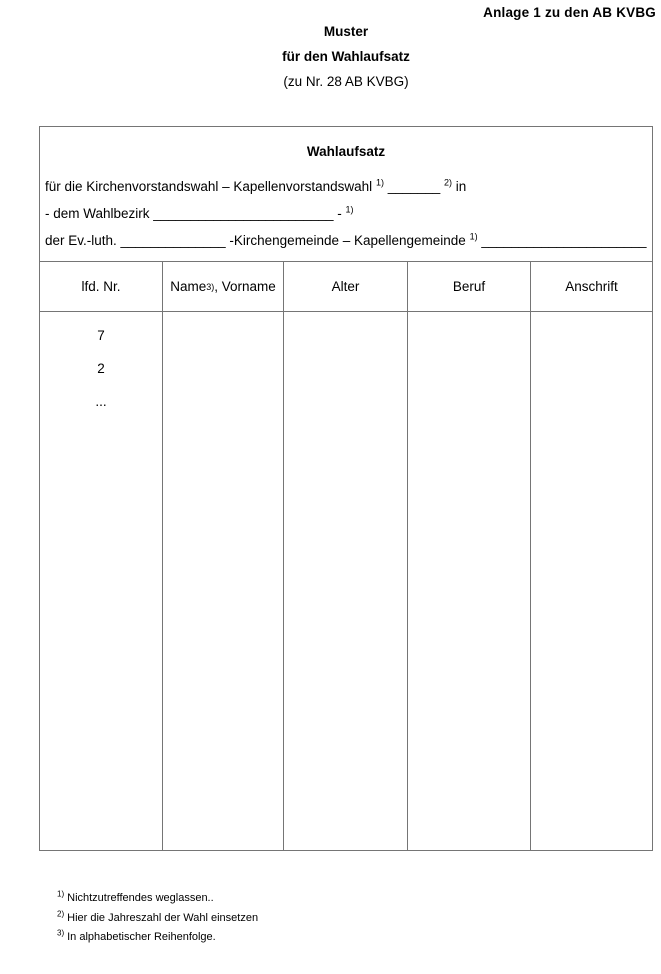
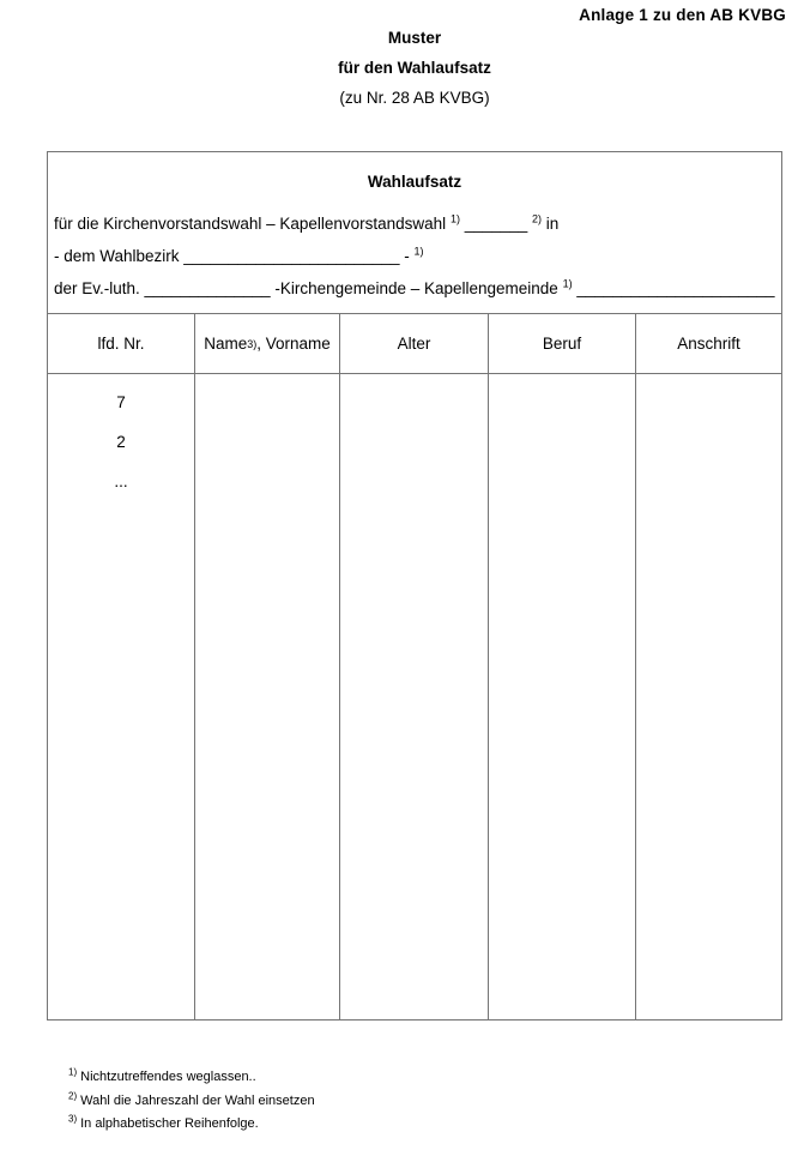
  Anlage 1 zu den AB KVBG
  Muster
  für den Wahlaufsatz
  (zu Nr. 28 AB KVBG)
  Wahlaufsatz
  für die Kirchenvorstandswahl – Kapellenvorstandswahl 1) _______ 2) in
  - dem Wahlbezirk ________________________ - 1)
  der Ev.-luth. ______________ -Kirchengemeinde – Kapellengemeinde 1) ______________________
  lfd. Nr.
  Name
  3)
  , Vorname
  Alter
  Beruf
  Anschrift
  7
  2
  ...
  1) Nichtzutreffendes weglassen..
- 2) Hier die Jahreszahl der Wahl einsetzen
+ 2) Wahl die Jahreszahl der Wahl einsetzen
  3) In alphabetischer Reihenfolge.
